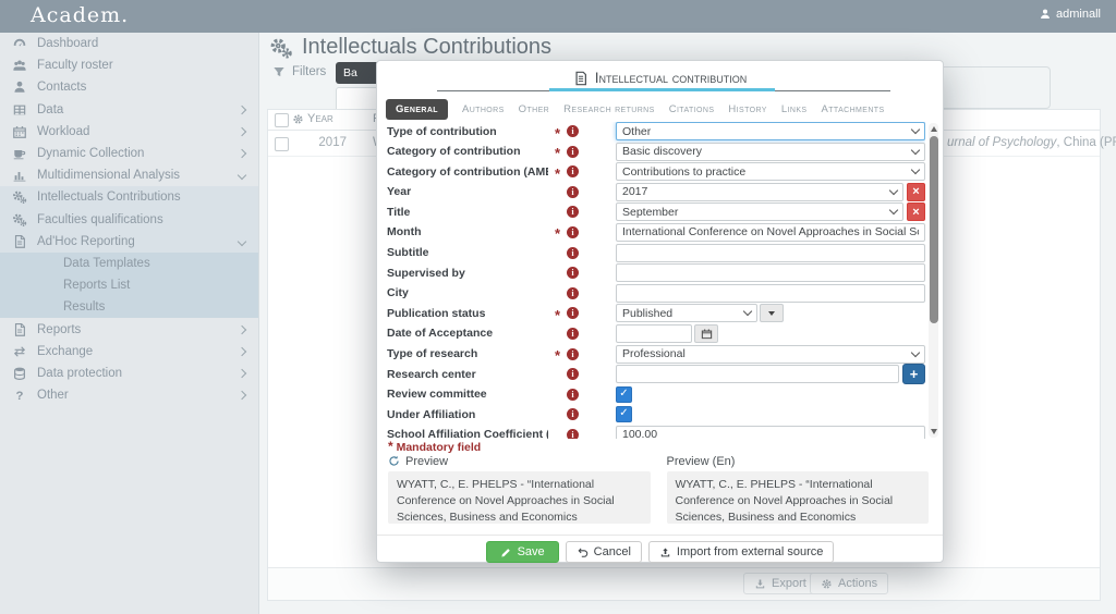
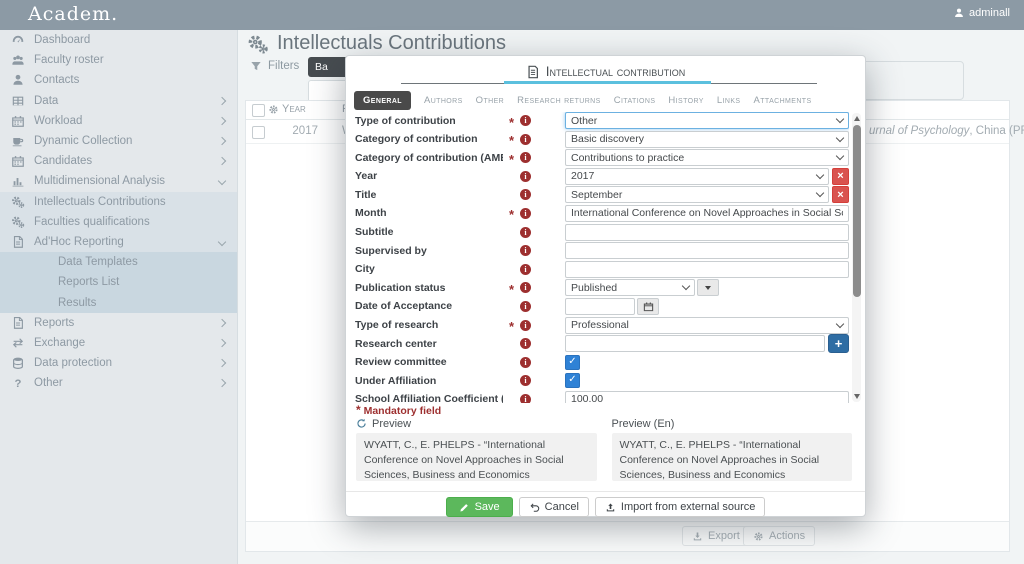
  Academ.
  adminall
  Dashboard
  Faculty roster
  Contacts
  Data
  Workload
  Dynamic Collection
+ Candidates
  Multidimensional Analysis
  Intellectuals Contributions
  Faculties qualifications
  Ad'Hoc Reporting
  Data Templates
  Reports List
  Results
  Reports
  Exchange
  Data protection
  ?
  Other
  Intellectuals Contributions
  Filters
  Ba
  Year
  2017
  urnal of Psychology, China (P
  Export
  Actions
  Intellectual contribution
  General
  Authors
  Other
  Research returns
  Citations
  History
  Links
  Attachments
  Type of contribution
  *
  i
  Other
  Category of contribution
  *
  i
  Basic discovery
  Category of contribution (AM
  *
  i
  Contributions to practice
  Year
  i
  2017
  ×
  Title
  i
  September
  ×
  Month
  *
  i
  International Conference on Novel Approaches in Social S
  Subtitle
  i
  Supervised by
  i
  City
  i
  Publication status
  *
  i
  Published
  Date of Acceptance
  i
  Type of research
  *
  i
  Professional
  Research center
  i
  +
  Review committee
  i
  ✓
  Under Affiliation
  i
  ✓
  School Affiliation Coefficient (
  i
  100.00
  * Mandatory field
  Preview
  Preview (En)
  Save
  Cancel
  Import from external source
